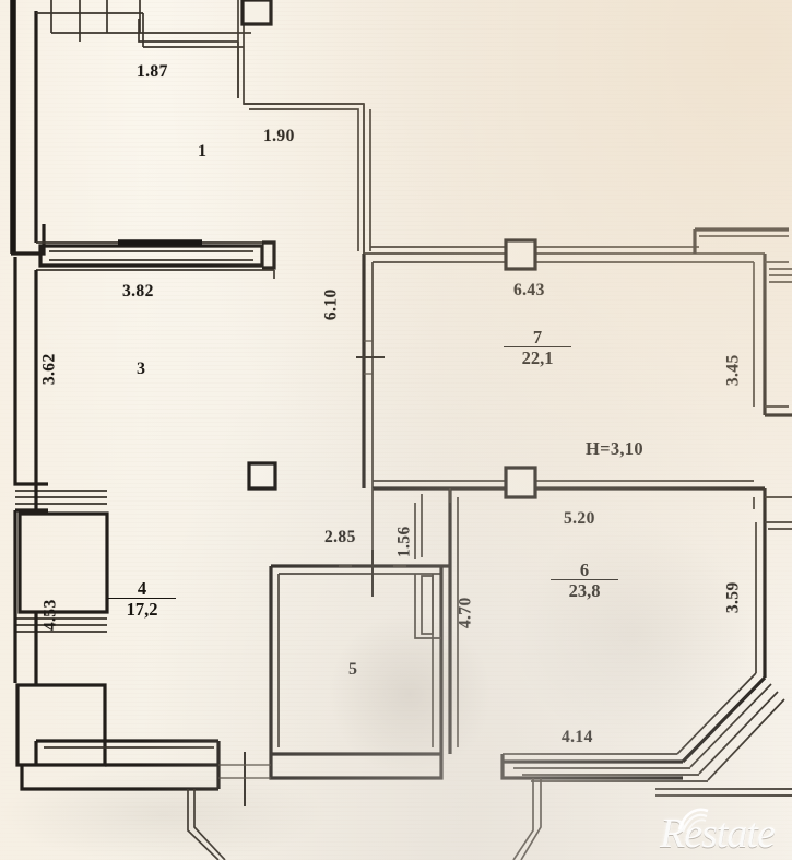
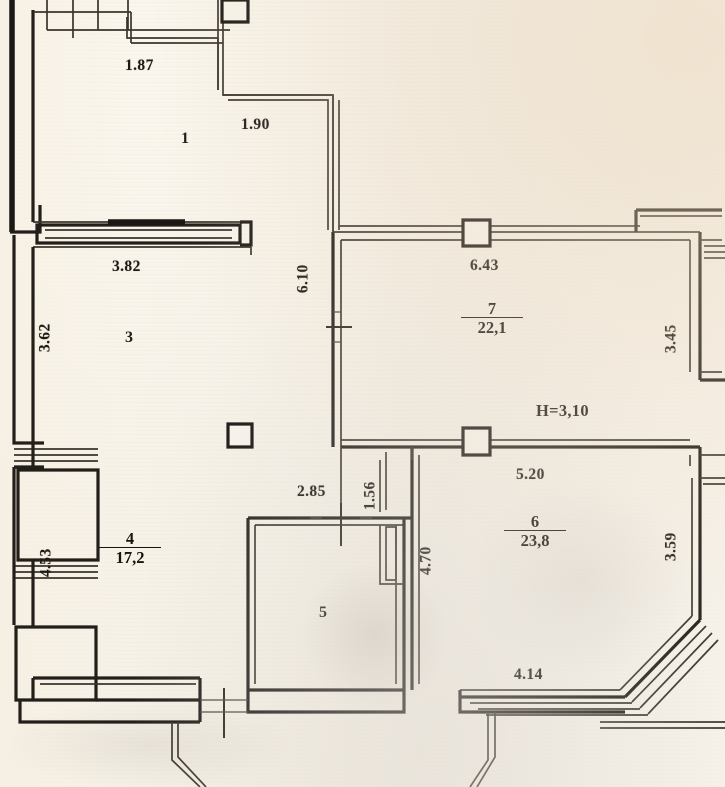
- Restate
